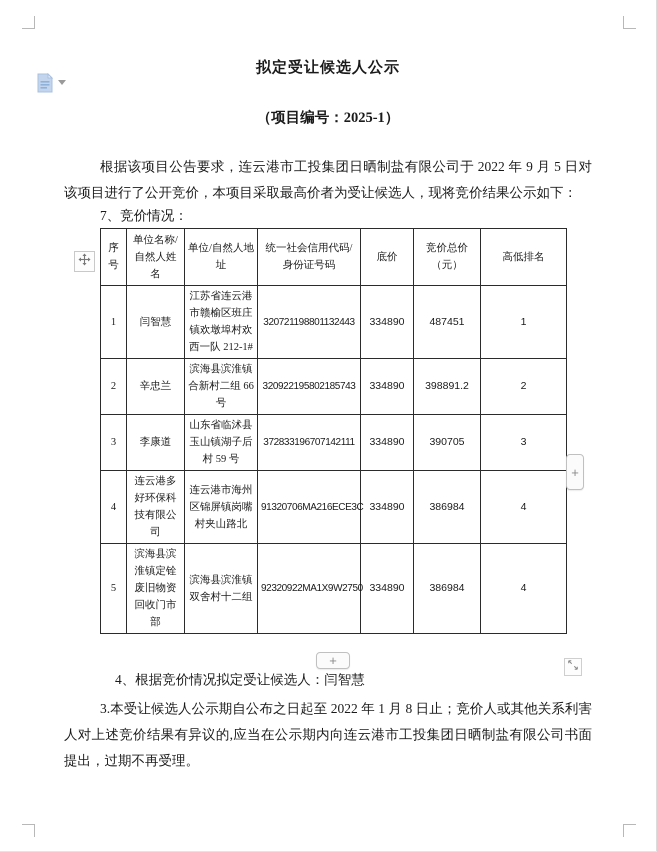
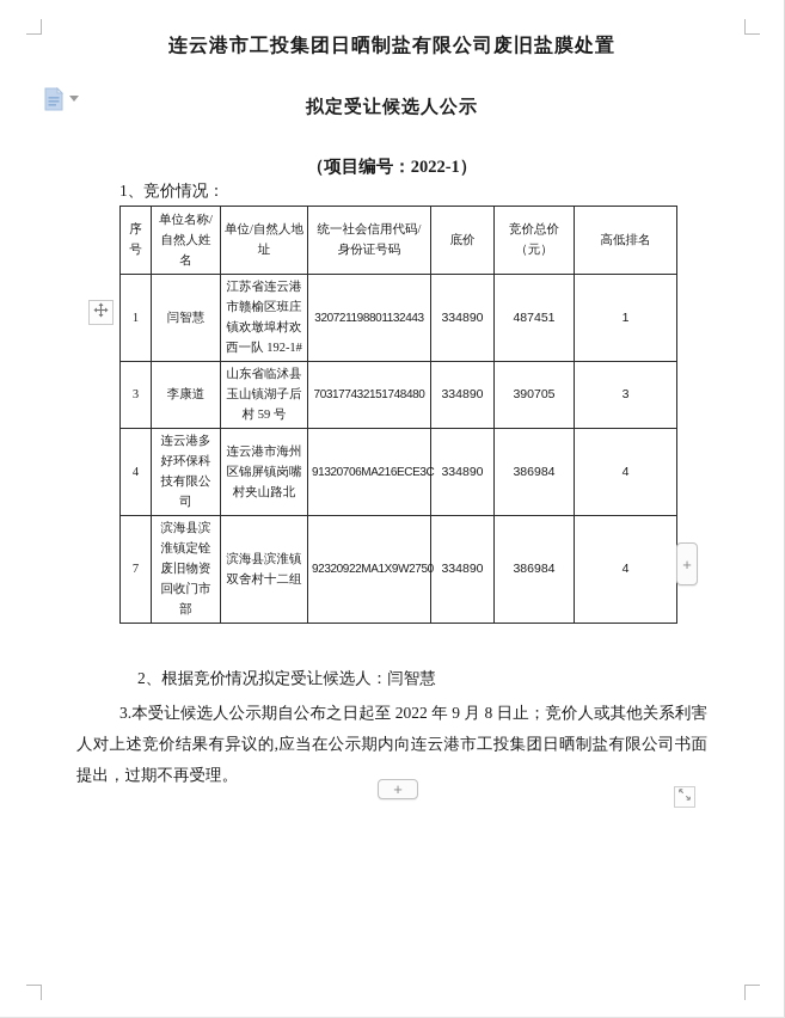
+ 连云港市工投集团日晒制盐有限公司废旧盐膜处置
  拟定受让候选人公示
- （项目编号：2025-1）
+ （项目编号：2022-1）
- 根据该项目公告要求，连云港市工投集团日晒制盐有限公司于 2022 年 9 月 5 日对该项目进行了公开竞价，本项目采取最高价者为受让候选人，现将竞价结果公示如下：
- 7、竞价情况：
+ 1、竞价情况：
  序号	单位名称/自然人姓名	单位/自然人地址	统一社会信用代码/身份证号码	底价	竞价总价（元）	高低排名
- 1	闫智慧	江苏省连云港市赣榆区班庄镇欢墩埠村欢西一队 212-1#	320721198801132443	334890	487451	1
+ 1	闫智慧	江苏省连云港市赣榆区班庄镇欢墩埠村欢西一队 192-1#	320721198801132443	334890	487451	1
- 2	辛忠兰	滨海县滨淮镇合新村二组 66 号	320922195802185743	334890	398891.2	2
- 3	李康道	山东省临沭县玉山镇湖子后村 59 号	372833196707142111	334890	390705	3
+ 3	李康道	山东省临沭县玉山镇湖子后村 59 号	703177432151748480	334890	390705	3
  4	连云港多好环保科技有限公司	连云港市海州区锦屏镇岗嘴村夹山路北	91320706MA216ECE3C	334890	386984	4
- 5	滨海县滨淮镇定铨废旧物资回收门市部	滨海县滨淮镇双舍村十二组	92320922MA1X9W2750	334890	386984	4
+ 7	滨海县滨淮镇定铨废旧物资回收门市部	滨海县滨淮镇双舍村十二组	92320922MA1X9W2750	334890	386984	4
- 4、根据竞价情况拟定受让候选人：闫智慧
+ 2、根据竞价情况拟定受让候选人：闫智慧
- 3.本受让候选人公示期自公布之日起至 2022 年 1 月 8 日止；竞价人或其他关系利害人对上述竞价结果有异议的,应当在公示期内向连云港市工投集团日晒制盐有限公司书面提出，过期不再受理。
+ 3.本受让候选人公示期自公布之日起至 2022 年 9 月 8 日止；竞价人或其他关系利害人对上述竞价结果有异议的,应当在公示期内向连云港市工投集团日晒制盐有限公司书面提出，过期不再受理。
  +
  +
